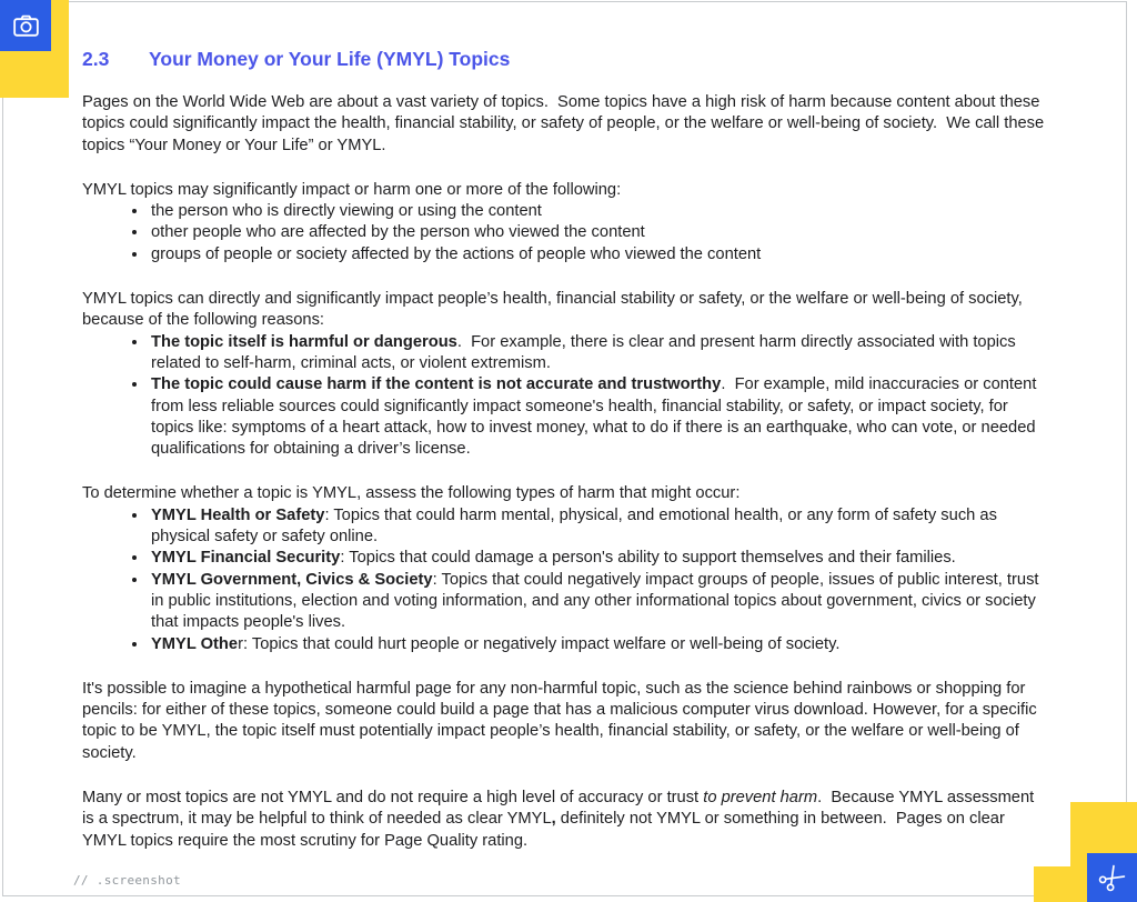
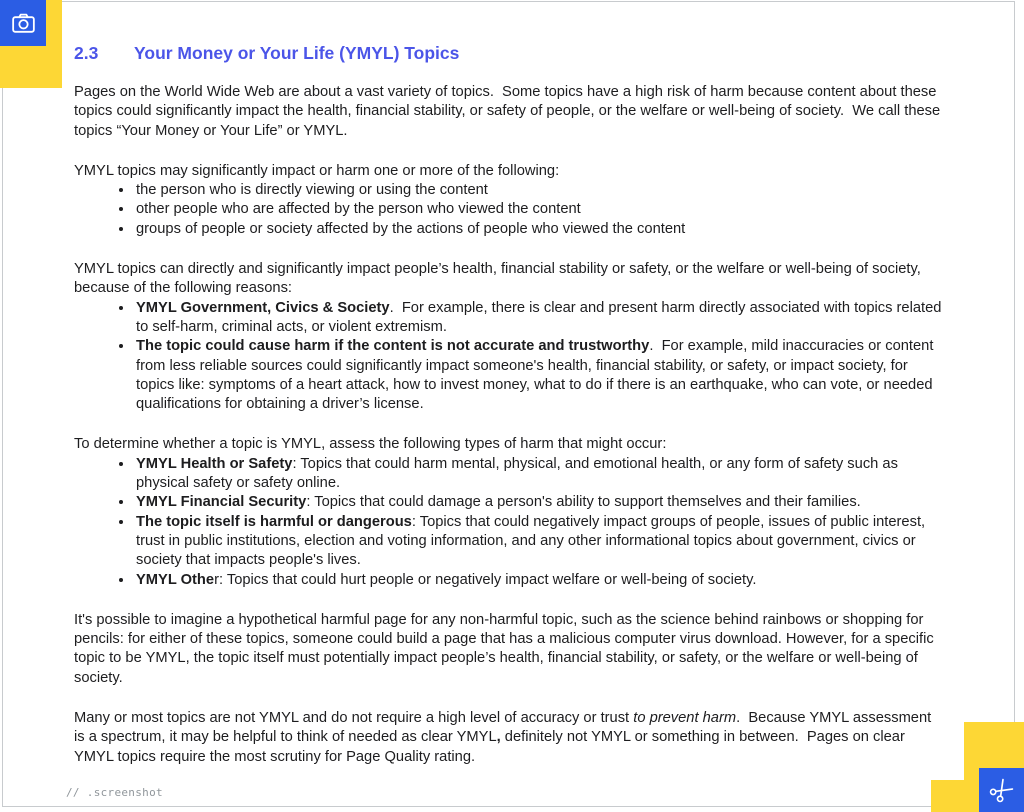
  2.3
  Your Money or Your Life (YMYL) Topics
  Pages on the World Wide Web are about a vast variety of topics. Some topics have a high risk of harm because content about these topics could significantly impact the health, financial stability, or safety of people, or the welfare or well-being of society. We call these topics “Your Money or Your Life” or YMYL.
  YMYL topics may significantly impact or harm one or more of the following:
  the person who is directly viewing or using the content
  other people who are affected by the person who viewed the content
  groups of people or society affected by the actions of people who viewed the content
  YMYL topics can directly and significantly impact people’s health, financial stability or safety, or the welfare or well-being of society, because of the following reasons:
- The topic itself is harmful or dangerous. For example, there is clear and present harm directly associated with topics related to self-harm, criminal acts, or violent extremism.
+ YMYL Government, Civics & Society. For example, there is clear and present harm directly associated with topics related to self-harm, criminal acts, or violent extremism.
  The topic could cause harm if the content is not accurate and trustworthy. For example, mild inaccuracies or content from less reliable sources could significantly impact someone's health, financial stability, or safety, or impact society, for topics like: symptoms of a heart attack, how to invest money, what to do if there is an earthquake, who can vote, or needed qualifications for obtaining a driver’s license.
  To determine whether a topic is YMYL, assess the following types of harm that might occur:
  YMYL Health or Safety: Topics that could harm mental, physical, and emotional health, or any form of safety such as physical safety or safety online.
  YMYL Financial Security: Topics that could damage a person's ability to support themselves and their families.
- YMYL Government, Civics & Society: Topics that could negatively impact groups of people, issues of public interest, trust in public institutions, election and voting information, and any other informational topics about government, civics or society that impacts people's lives.
+ The topic itself is harmful or dangerous: Topics that could negatively impact groups of people, issues of public interest, trust in public institutions, election and voting information, and any other informational topics about government, civics or society that impacts people's lives.
  YMYL Other: Topics that could hurt people or negatively impact welfare or well-being of society.
  It's possible to imagine a hypothetical harmful page for any non-harmful topic, such as the science behind rainbows or shopping for pencils: for either of these topics, someone could build a page that has a malicious computer virus download. However, for a specific topic to be YMYL, the topic itself must potentially impact people’s health, financial stability, or safety, or the welfare or well-being of society.
  Many or most topics are not YMYL and do not require a high level of accuracy or trust to prevent harm. Because YMYL assessment is a spectrum, it may be helpful to think of needed as clear YMYL, definitely not YMYL or something in between. Pages on clear YMYL topics require the most scrutiny for Page Quality rating.
  // .screenshot
